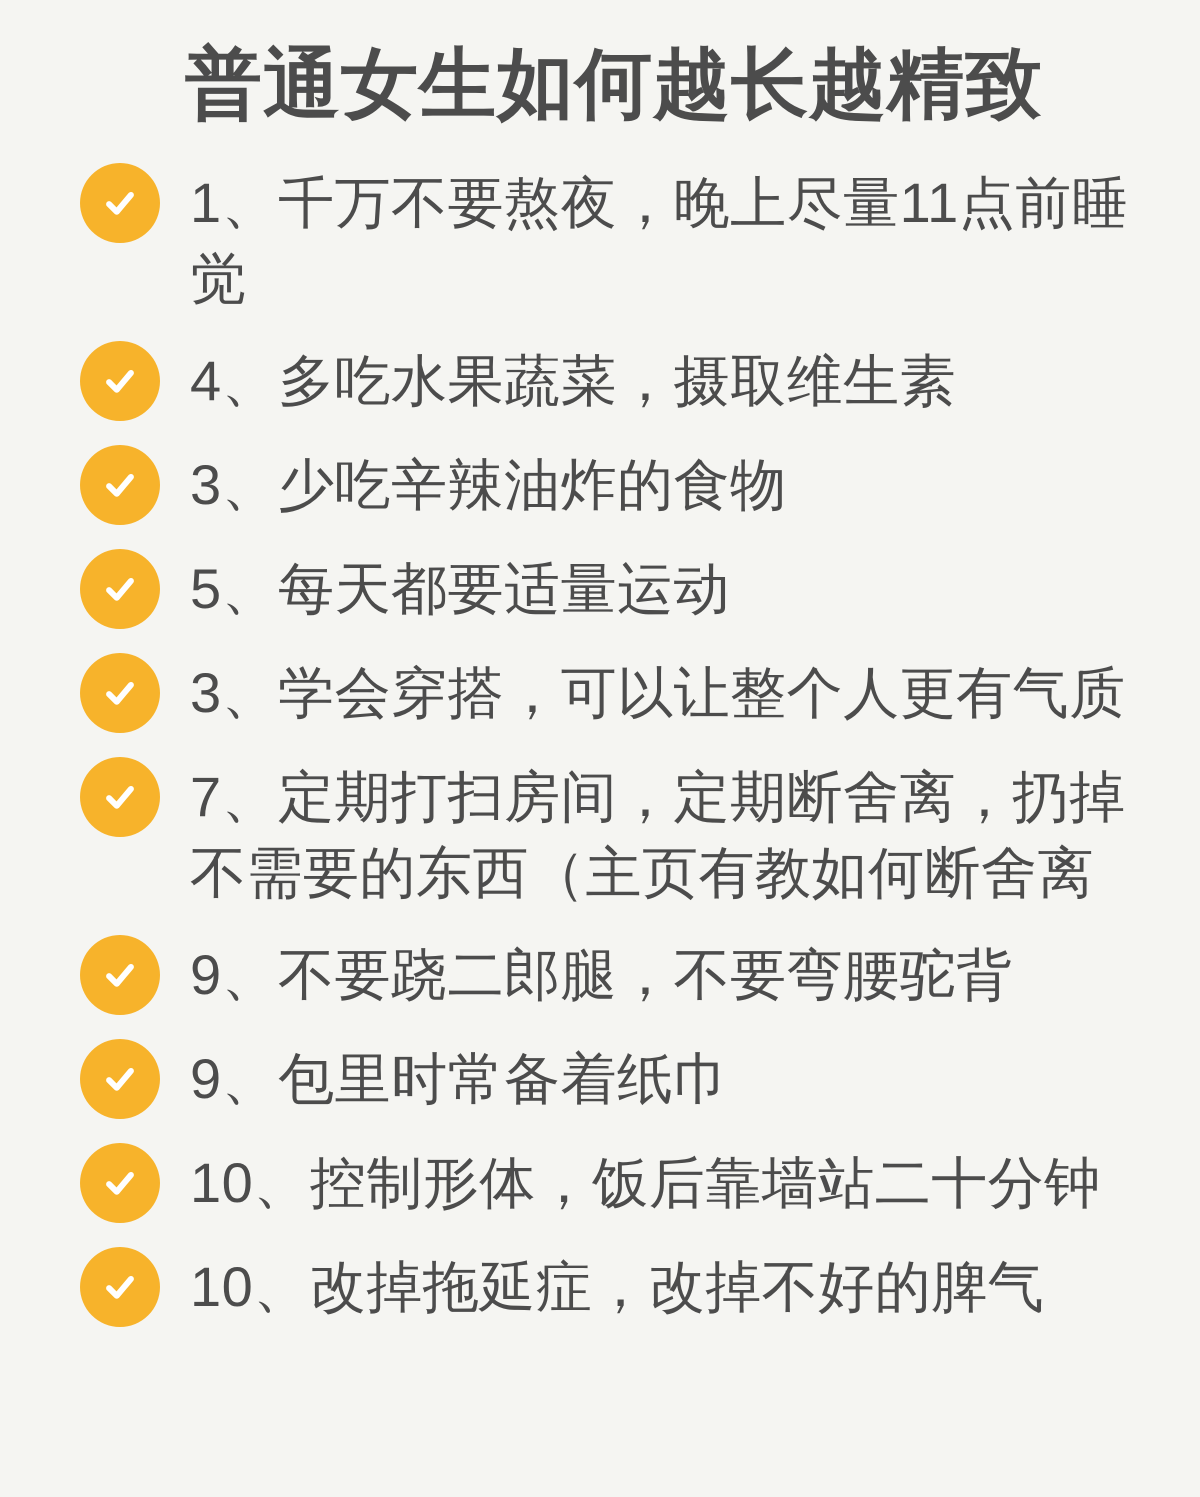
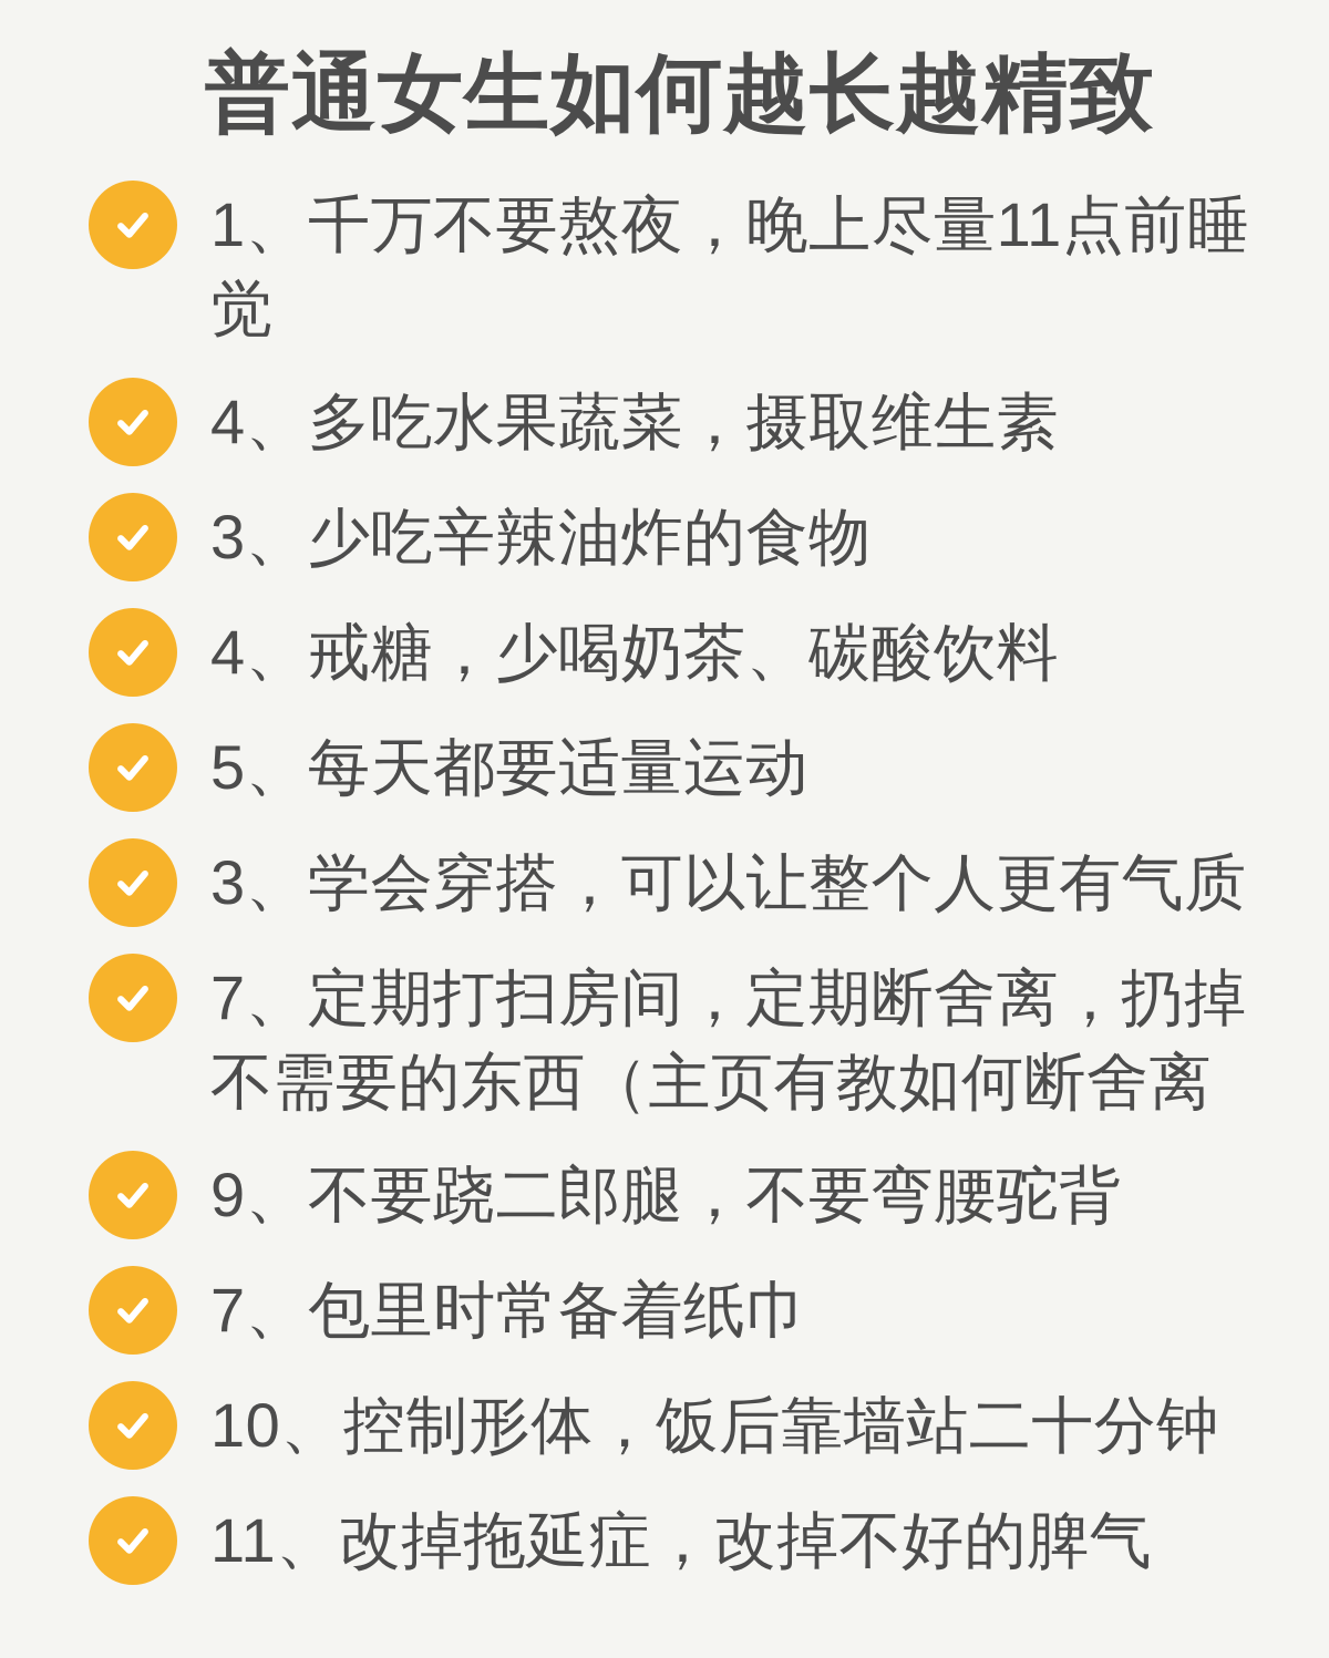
  普通女生如何越长越精致
  1、千万不要熬夜，晚上尽量11点前睡
  觉
  4、多吃水果蔬菜，摄取维生素
  3、少吃辛辣油炸的食物
+ 4、戒糖，少喝奶茶、碳酸饮料
  5、每天都要适量运动
  3、学会穿搭，可以让整个人更有气质
  7、定期打扫房间，定期断舍离，扔掉
  不需要的东西（主页有教如何断舍离
  9、不要跷二郎腿，不要弯腰驼背
- 9、包里时常备着纸巾
+ 7、包里时常备着纸巾
  10、控制形体，饭后靠墙站二十分钟
- 10、改掉拖延症，改掉不好的脾气
+ 11、改掉拖延症，改掉不好的脾气
